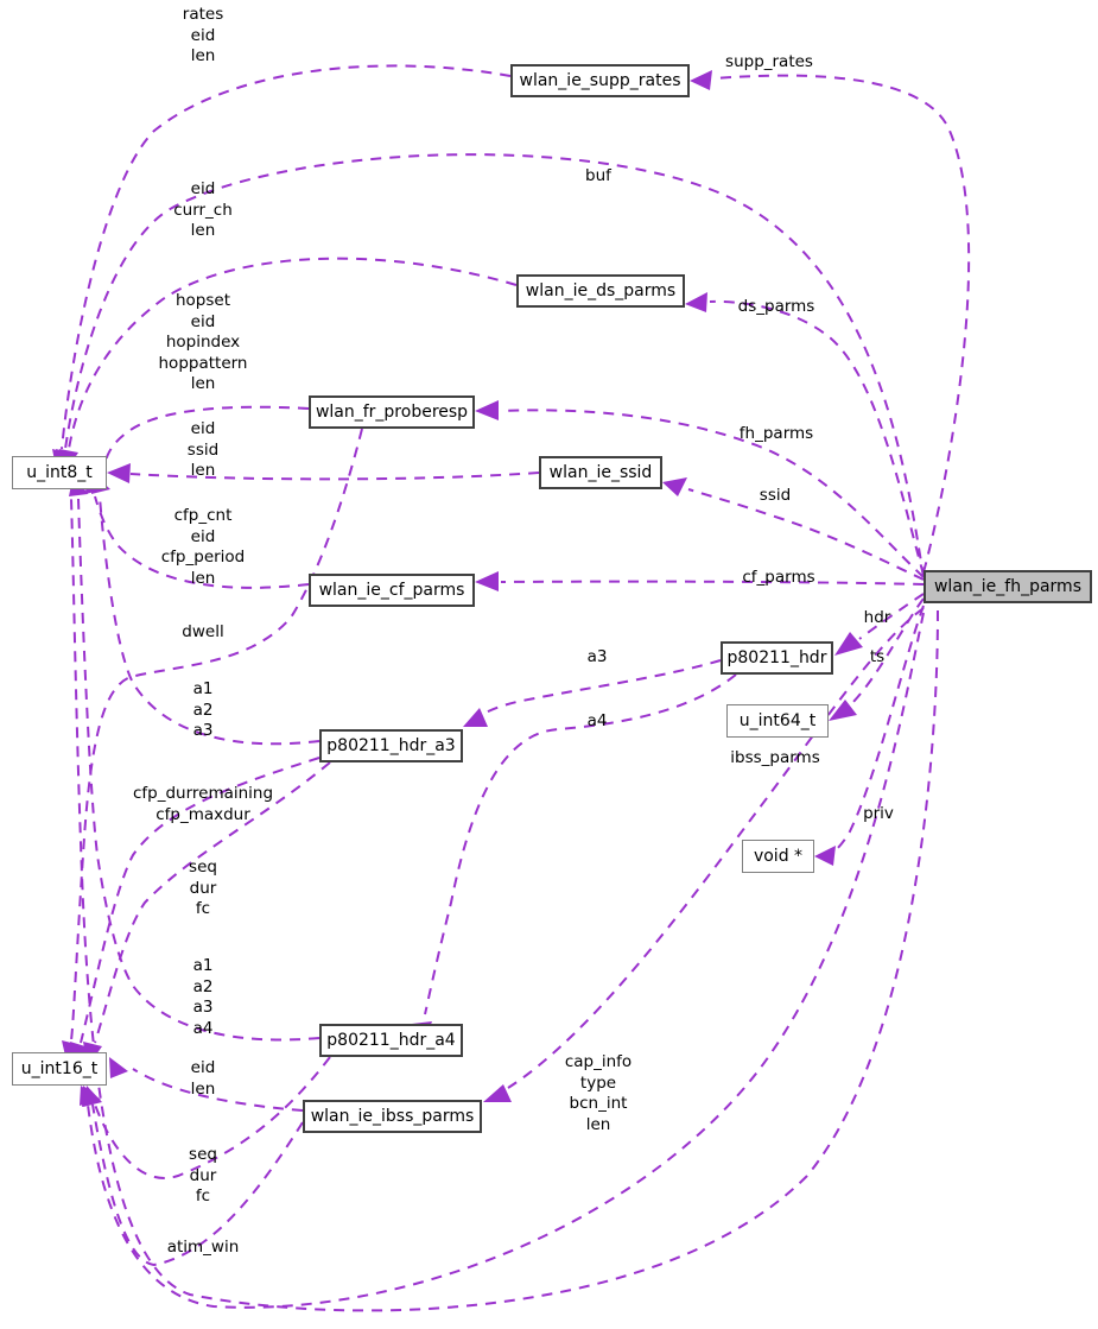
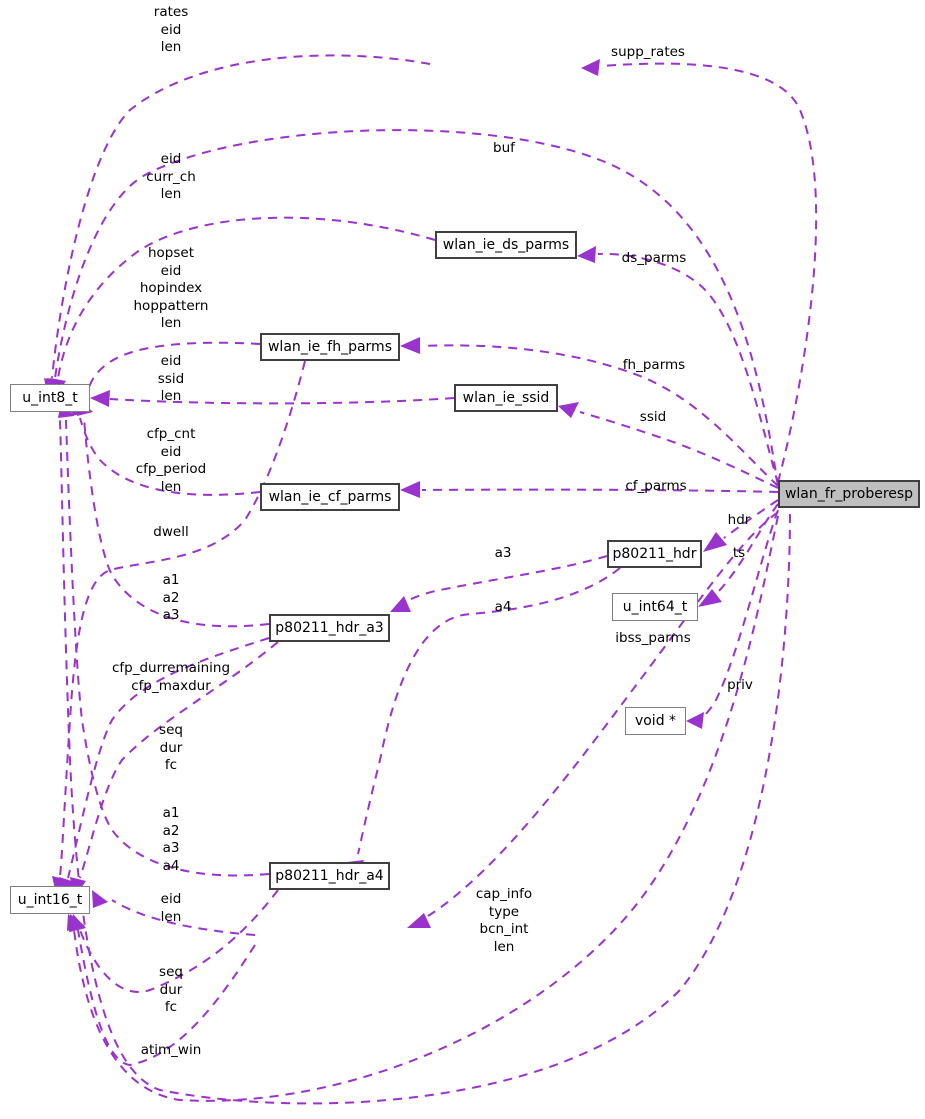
- wlan_ie_supp_rates
  wlan_ie_ds_parms
- wlan_fr_proberesp
+ wlan_ie_fh_parms
  u_int8_t
  wlan_ie_ssid
  wlan_ie_cf_parms
- wlan_ie_fh_parms
+ wlan_fr_proberesp
  p80211_hdr
  u_int64_t
  p80211_hdr_a3
  void *
  p80211_hdr_a4
  u_int16_t
- wlan_ie_ibss_parms
  rates
  eid
  len
  supp_rates
  buf
  eid
  curr_ch
  len
  hopset
  eid
  hopindex
  hoppattern
  len
  ds_parms
  eid
  ssid
  len
  fh_parms
  ssid
  cfp_cnt
  eid
  cfp_period
  len
  cf_parms
  hdr
  dwell
  a3
  ts
  a1
  a2
  a3
  a4
  ibss_parms
  cfp_durremaining
  cfp_maxdur
  priv
  seq
  dur
  fc
  a1
  a2
  a3
  a4
  cap_info
  type
  bcn_int
  len
  eid
  len
  seq
  dur
  fc
  atim_win
